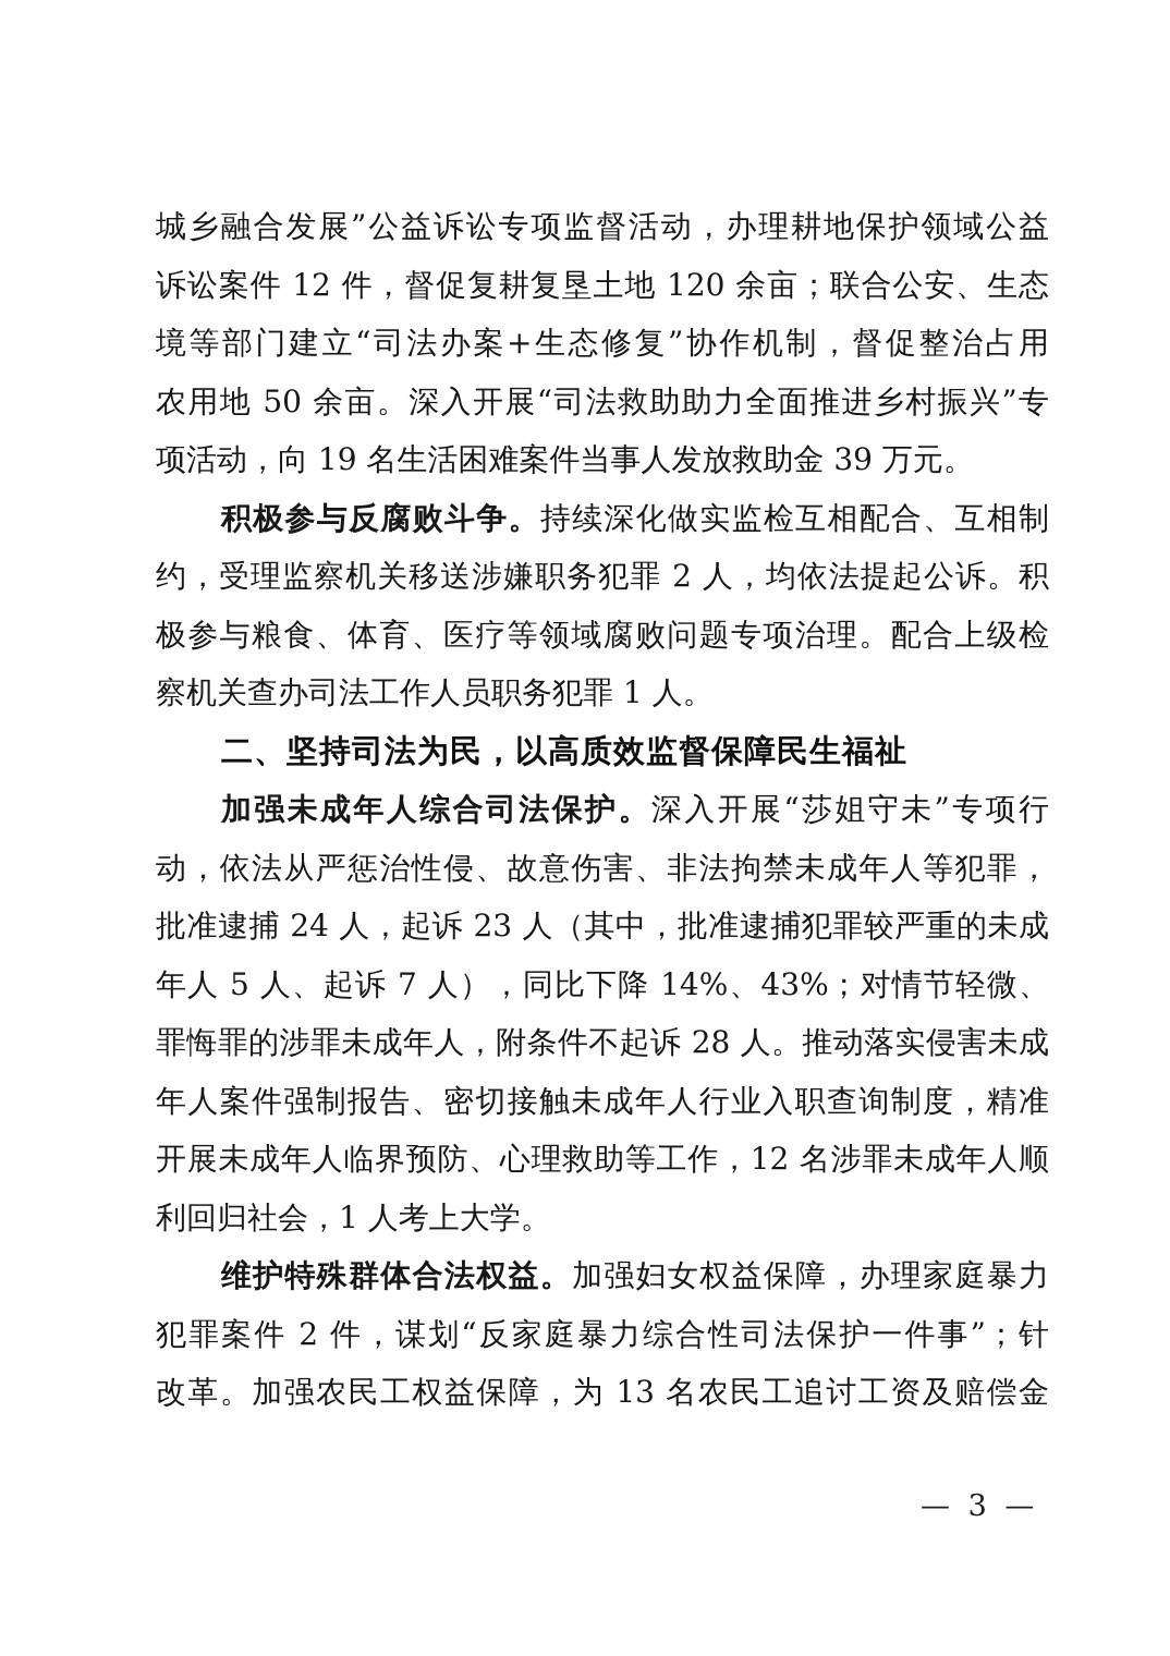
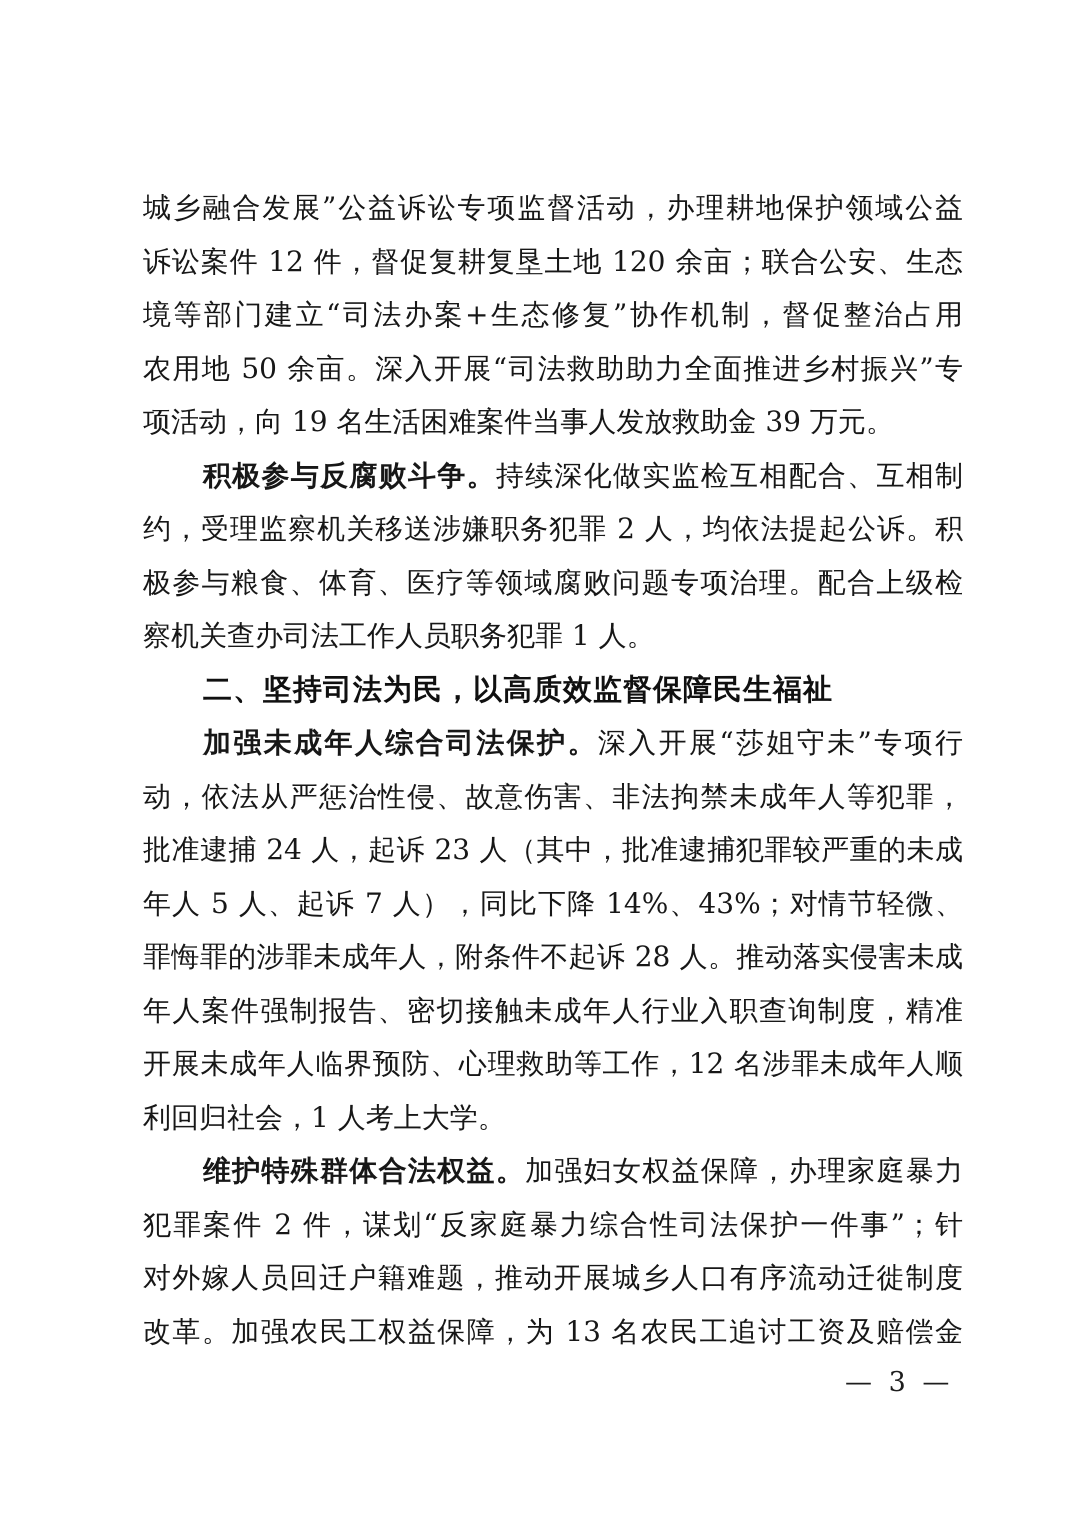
  城乡融合发展”公益诉讼专项监督活动，办理耕地保护领域公益
  诉讼案件 12 件，督促复耕复垦土地 120 余亩；联合公安、生态
  境等部门建立“司法办案+生态修复”协作机制，督促整治占用
  农用地 50 余亩。深入开展“司法救助助力全面推进乡村振兴”专
  项活动，向 19 名生活困难案件当事人发放救助金 39 万元。
  积极参与反腐败斗争。持续深化做实监检互相配合、互相制
  约，受理监察机关移送涉嫌职务犯罪 2 人，均依法提起公诉。积
  极参与粮食、体育、医疗等领域腐败问题专项治理。配合上级检
  察机关查办司法工作人员职务犯罪 1 人。
  二、坚持司法为民，以高质效监督保障民生福祉
  加强未成年人综合司法保护。深入开展“莎姐守未”专项行
  动，依法从严惩治性侵、故意伤害、非法拘禁未成年人等犯罪，
  批准逮捕 24 人，起诉 23 人（其中，批准逮捕犯罪较严重的未成
  年人 5 人、起诉 7 人），同比下降 14%、43%；对情节轻微、
  罪悔罪的涉罪未成年人，附条件不起诉 28 人。推动落实侵害未成
  年人案件强制报告、密切接触未成年人行业入职查询制度，精准
  开展未成年人临界预防、心理救助等工作，12 名涉罪未成年人顺
  利回归社会，1 人考上大学。
  维护特殊群体合法权益。加强妇女权益保障，办理家庭暴力
  犯罪案件 2 件，谋划“反家庭暴力综合性司法保护一件事”；针
+ 对外嫁人员回迁户籍难题，推动开展城乡人口有序流动迁徙制度
  改革。加强农民工权益保障，为 13 名农民工追讨工资及赔偿金
  — 3 —
